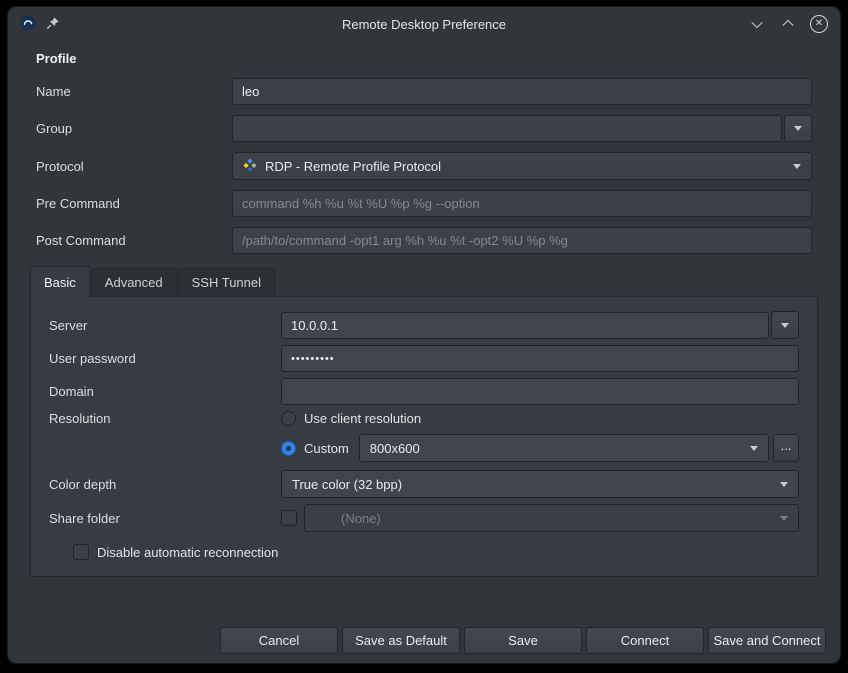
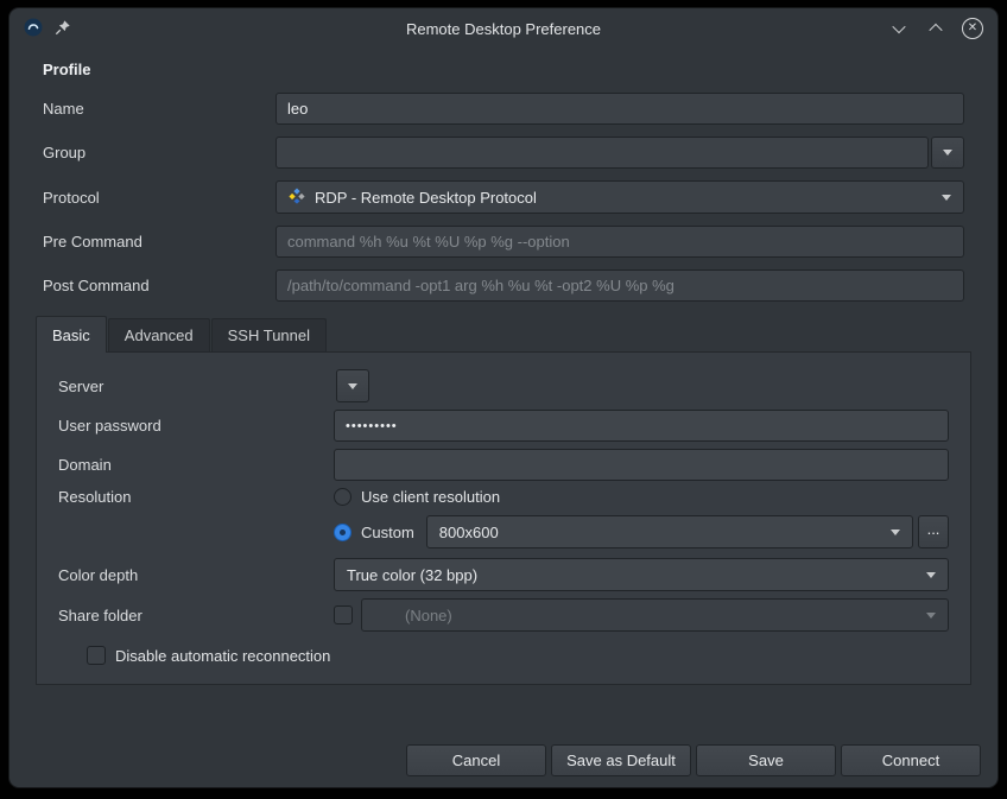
  Remote Desktop Preference
  ✕
  Profile
  Name
  leo
  Group
  Protocol
- RDP - Remote Profile Protocol
+ RDP - Remote Desktop Protocol
  Pre Command
  command %h %u %t %U %p %g --option
  Post Command
  /path/to/command -opt1 arg %h %u %t -opt2 %U %p %g
  Basic
  Advanced
  SSH Tunnel
  Server
- 10.0.0.1
  User password
  •••••••••
  Domain
  Resolution
  Use client resolution
  Custom
  800x600
  ...
  Color depth
  True color (32 bpp)
  Share folder
  (None)
  Disable automatic reconnection
  Cancel
  Save as Default
  Save
  Connect
- Save and Connect
